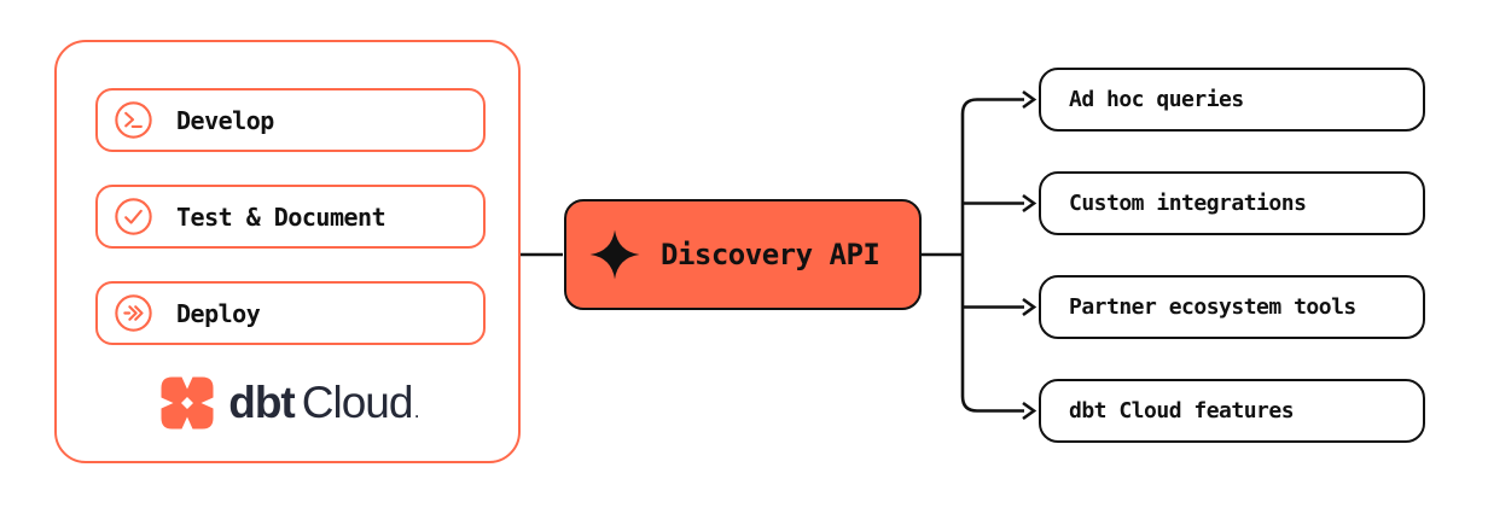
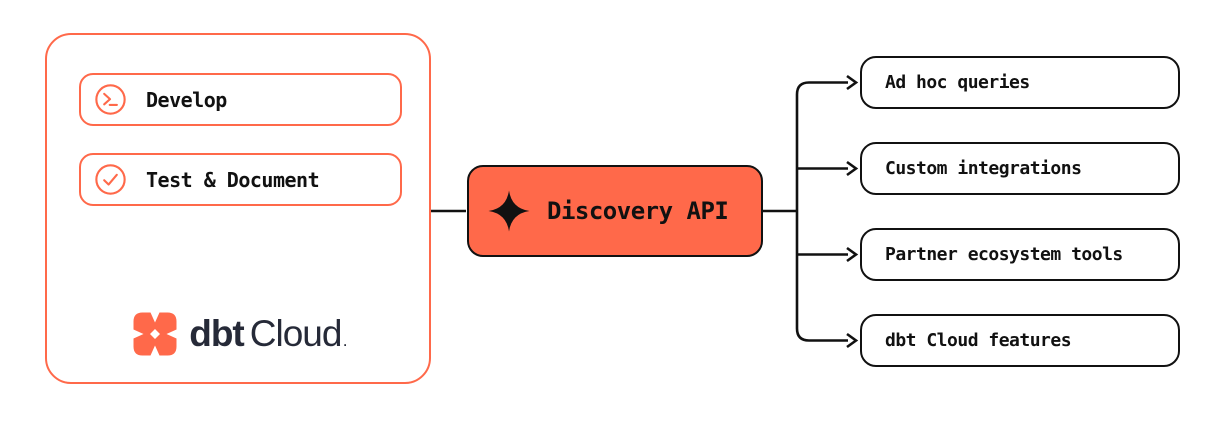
  Develop
  Test & Document
- Deploy
  dbt
  Cloud
  .
  Discovery API
  Ad hoc queries
  Custom integrations
  Partner ecosystem tools
  dbt Cloud features
